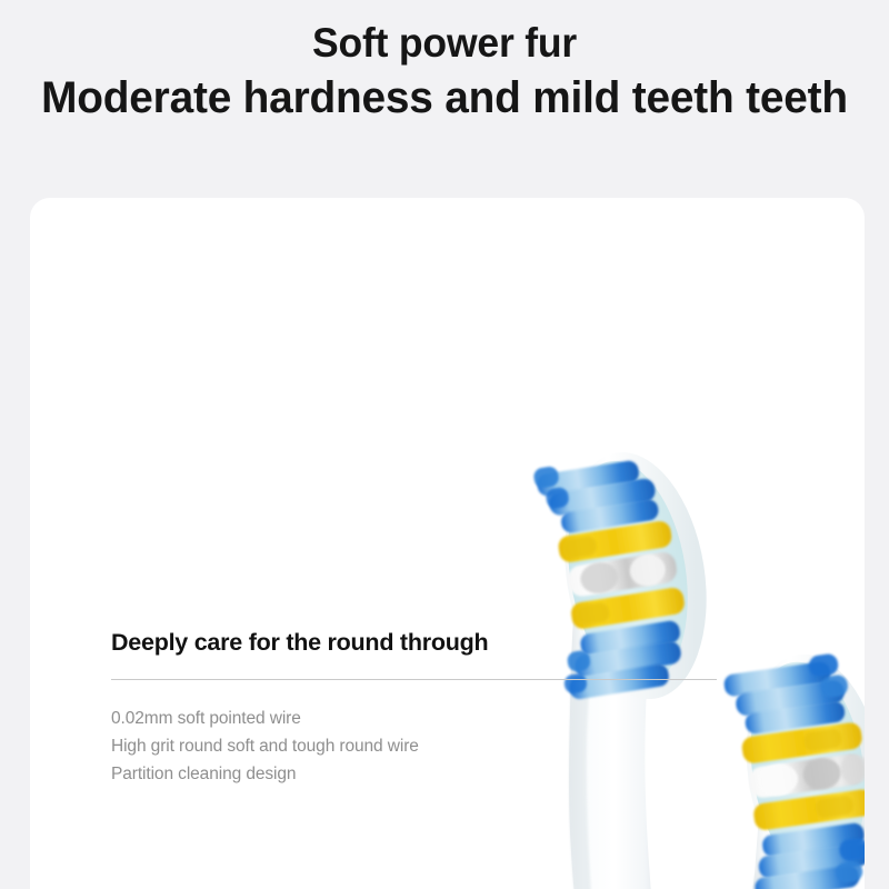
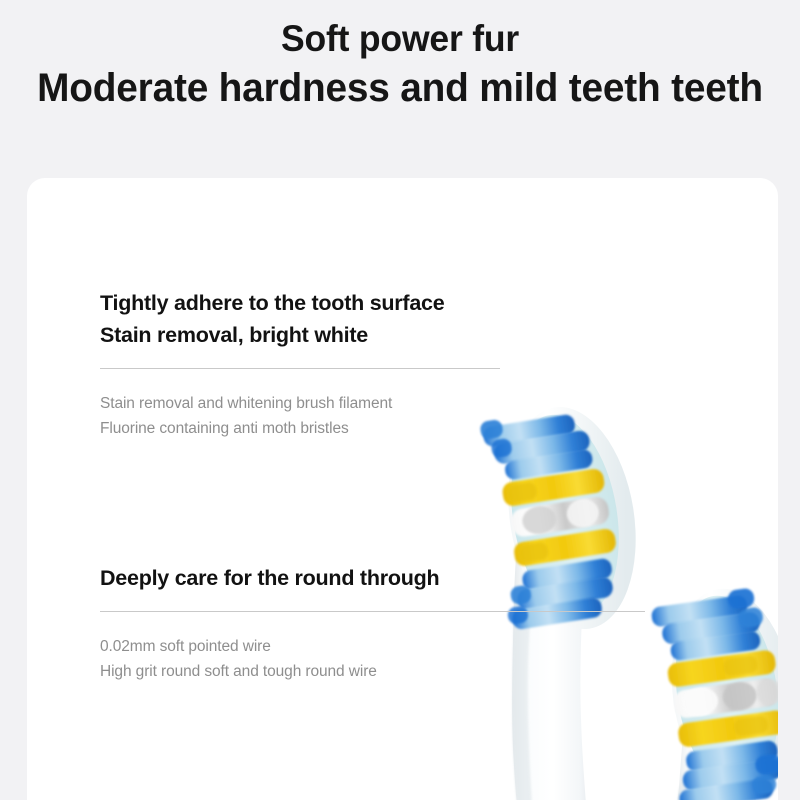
  Soft power fur
  Moderate hardness and mild teeth teeth
+ Tightly adhere to the tooth surface
+ Stain removal, bright white
+ Stain removal and whitening brush filament
+ Fluorine containing anti moth bristles
  Deeply care for the round through
  0.02mm soft pointed wire
  High grit round soft and tough round wire
- Partition cleaning design
